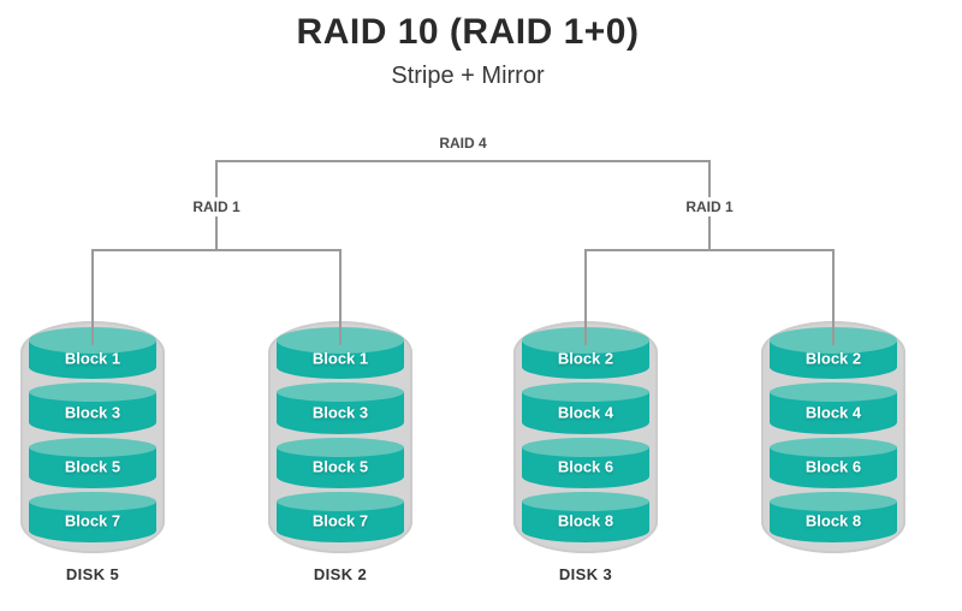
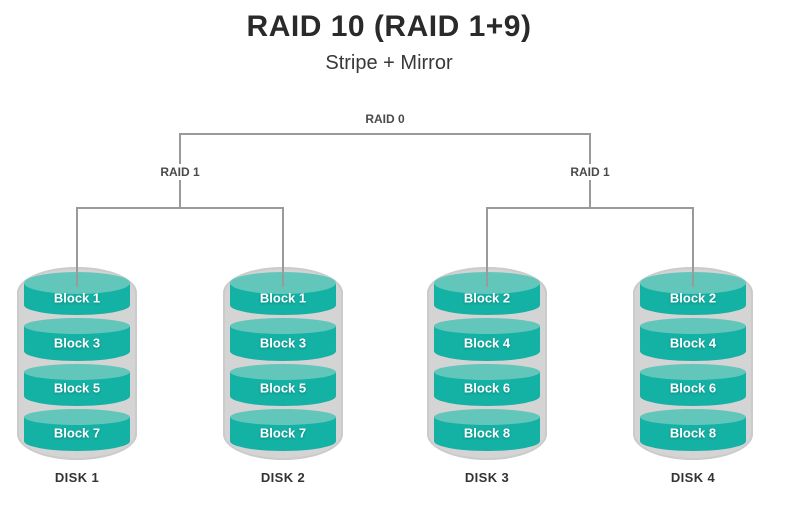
- RAID 10 (RAID 1+0)
+ RAID 10 (RAID 1+9)
  Stripe + Mirror
- RAID 4
+ RAID 0
  RAID 1
  RAID 1
  Block 1
  Block 3
  Block 5
  Block 7
- DISK 5
+ DISK 1
  Block 1
  Block 3
  Block 5
  Block 7
  DISK 2
  Block 2
  Block 4
  Block 6
  Block 8
  DISK 3
  Block 2
  Block 4
  Block 6
  Block 8
+ DISK 4
